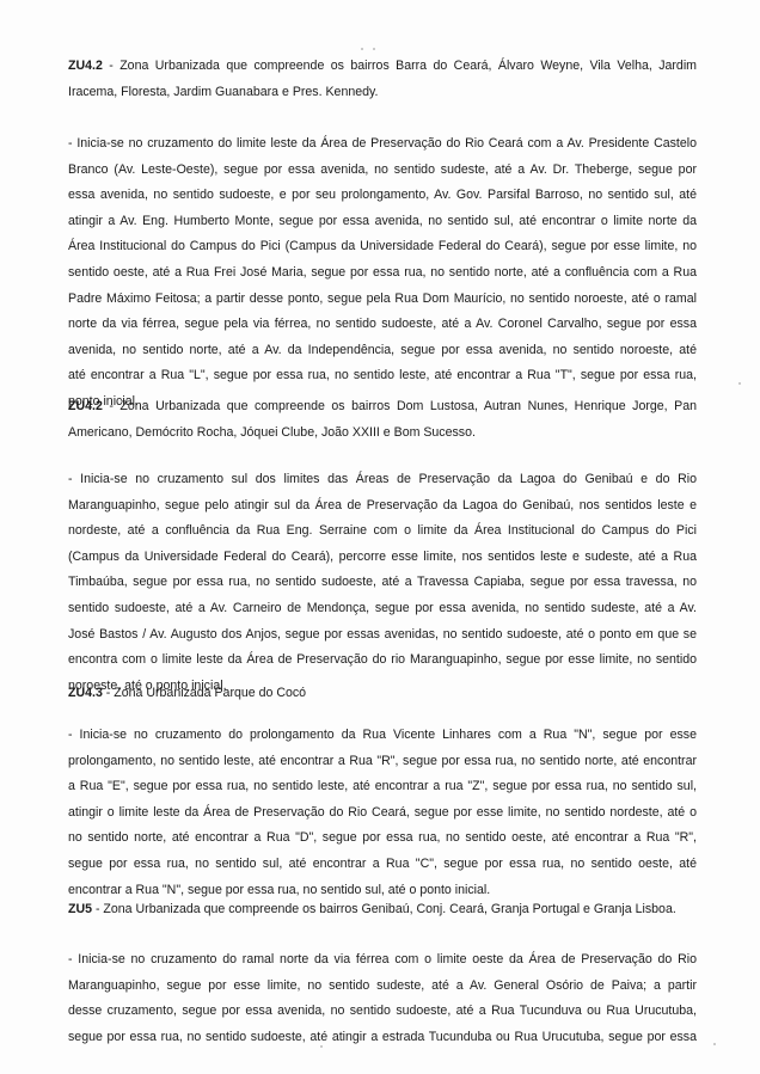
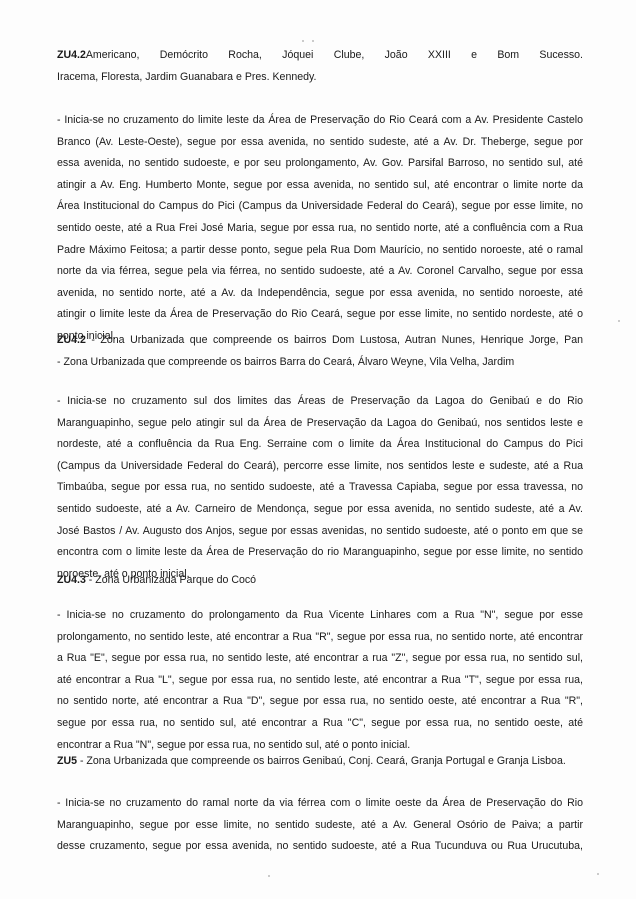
- ZU4.2 - Zona Urbanizada que compreende os bairros Barra do Ceará, Álvaro Weyne, Vila Velha, Jardim
+ ZU4.2Americano, Demócrito Rocha, Jóquei Clube, João XXIII e Bom Sucesso.
  Iracema, Floresta, Jardim Guanabara e Pres. Kennedy.
  - Inicia-se no cruzamento do limite leste da Área de Preservação do Rio Ceará com a Av. Presidente Castelo
  Branco (Av. Leste-Oeste), segue por essa avenida, no sentido sudeste, até a Av. Dr. Theberge, segue por
  essa avenida, no sentido sudoeste, e por seu prolongamento, Av. Gov. Parsifal Barroso, no sentido sul, até
  atingir a Av. Eng. Humberto Monte, segue por essa avenida, no sentido sul, até encontrar o limite norte da
  Área Institucional do Campus do Pici (Campus da Universidade Federal do Ceará), segue por esse limite, no
  sentido oeste, até a Rua Frei José Maria, segue por essa rua, no sentido norte, até a confluência com a Rua
  Padre Máximo Feitosa; a partir desse ponto, segue pela Rua Dom Maurício, no sentido noroeste, até o ramal
  norte da via férrea, segue pela via férrea, no sentido sudoeste, até a Av. Coronel Carvalho, segue por essa
  avenida, no sentido norte, até a Av. da Independência, segue por essa avenida, no sentido noroeste, até
- até encontrar a Rua "L", segue por essa rua, no sentido leste, até encontrar a Rua "T", segue por essa rua,
+ atingir o limite leste da Área de Preservação do Rio Ceará, segue por esse limite, no sentido nordeste, até o
  ponto inicial.
  ZU4.2 - Zona Urbanizada que compreende os bairros Dom Lustosa, Autran Nunes, Henrique Jorge, Pan
- Americano, Demócrito Rocha, Jóquei Clube, João XXIII e Bom Sucesso.
+ - Zona Urbanizada que compreende os bairros Barra do Ceará, Álvaro Weyne, Vila Velha, Jardim
  - Inicia-se no cruzamento sul dos limites das Áreas de Preservação da Lagoa do Genibaú e do Rio
  Maranguapinho, segue pelo atingir sul da Área de Preservação da Lagoa do Genibaú, nos sentidos leste e
  nordeste, até a confluência da Rua Eng. Serraine com o limite da Área Institucional do Campus do Pici
  (Campus da Universidade Federal do Ceará), percorre esse limite, nos sentidos leste e sudeste, até a Rua
  Timbaúba, segue por essa rua, no sentido sudoeste, até a Travessa Capiaba, segue por essa travessa, no
  sentido sudoeste, até a Av. Carneiro de Mendonça, segue por essa avenida, no sentido sudeste, até a Av.
  José Bastos / Av. Augusto dos Anjos, segue por essas avenidas, no sentido sudoeste, até o ponto em que se
  encontra com o limite leste da Área de Preservação do rio Maranguapinho, segue por esse limite, no sentido
  noroeste, até o ponto inicial.
  ZU4.3 - Zona Urbanizada Parque do Cocó
  - Inicia-se no cruzamento do prolongamento da Rua Vicente Linhares com a Rua "N", segue por esse
  prolongamento, no sentido leste, até encontrar a Rua "R", segue por essa rua, no sentido norte, até encontrar
  a Rua "E", segue por essa rua, no sentido leste, até encontrar a rua "Z", segue por essa rua, no sentido sul,
- atingir o limite leste da Área de Preservação do Rio Ceará, segue por esse limite, no sentido nordeste, até o
+ até encontrar a Rua "L", segue por essa rua, no sentido leste, até encontrar a Rua "T", segue por essa rua,
  no sentido norte, até encontrar a Rua "D", segue por essa rua, no sentido oeste, até encontrar a Rua "R",
  segue por essa rua, no sentido sul, até encontrar a Rua "C", segue por essa rua, no sentido oeste, até
  encontrar a Rua "N", segue por essa rua, no sentido sul, até o ponto inicial.
  ZU5 - Zona Urbanizada que compreende os bairros Genibaú, Conj. Ceará, Granja Portugal e Granja Lisboa.
  - Inicia-se no cruzamento do ramal norte da via férrea com o limite oeste da Área de Preservação do Rio
  Maranguapinho, segue por esse limite, no sentido sudeste, até a Av. General Osório de Paiva; a partir
  desse cruzamento, segue por essa avenida, no sentido sudoeste, até a Rua Tucunduva ou Rua Urucutuba,
- segue por essa rua, no sentido sudoeste, até atingir a estrada Tucunduba ou Rua Urucutuba, segue por essa
